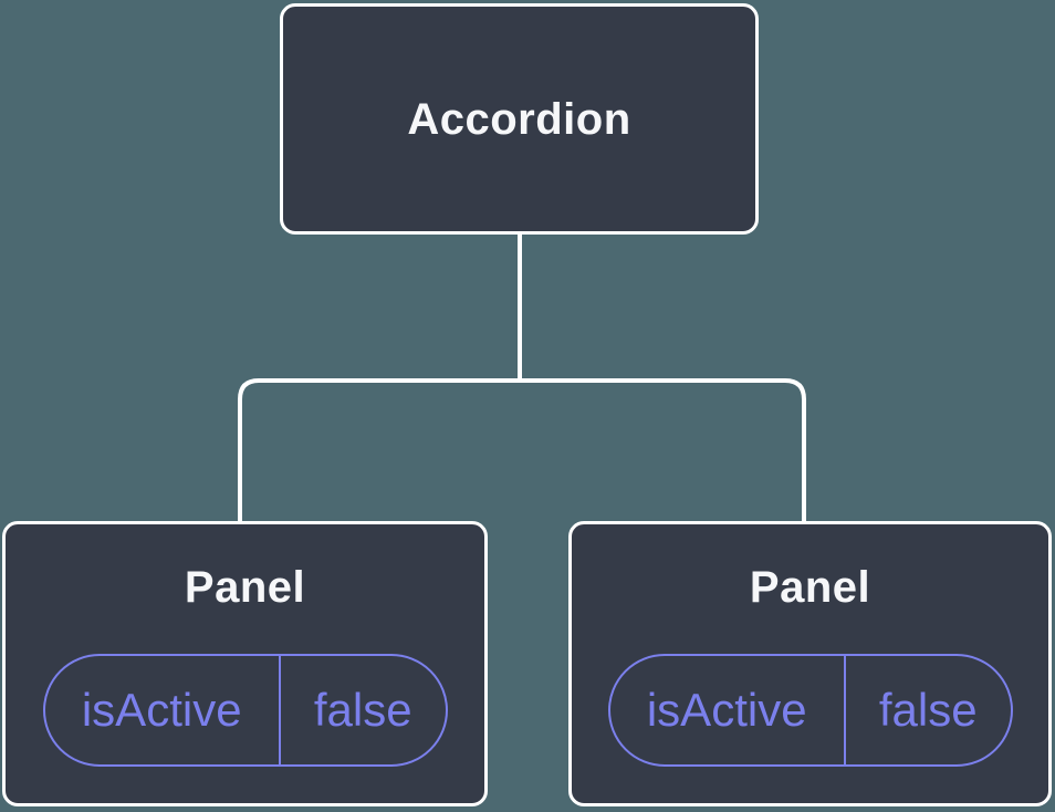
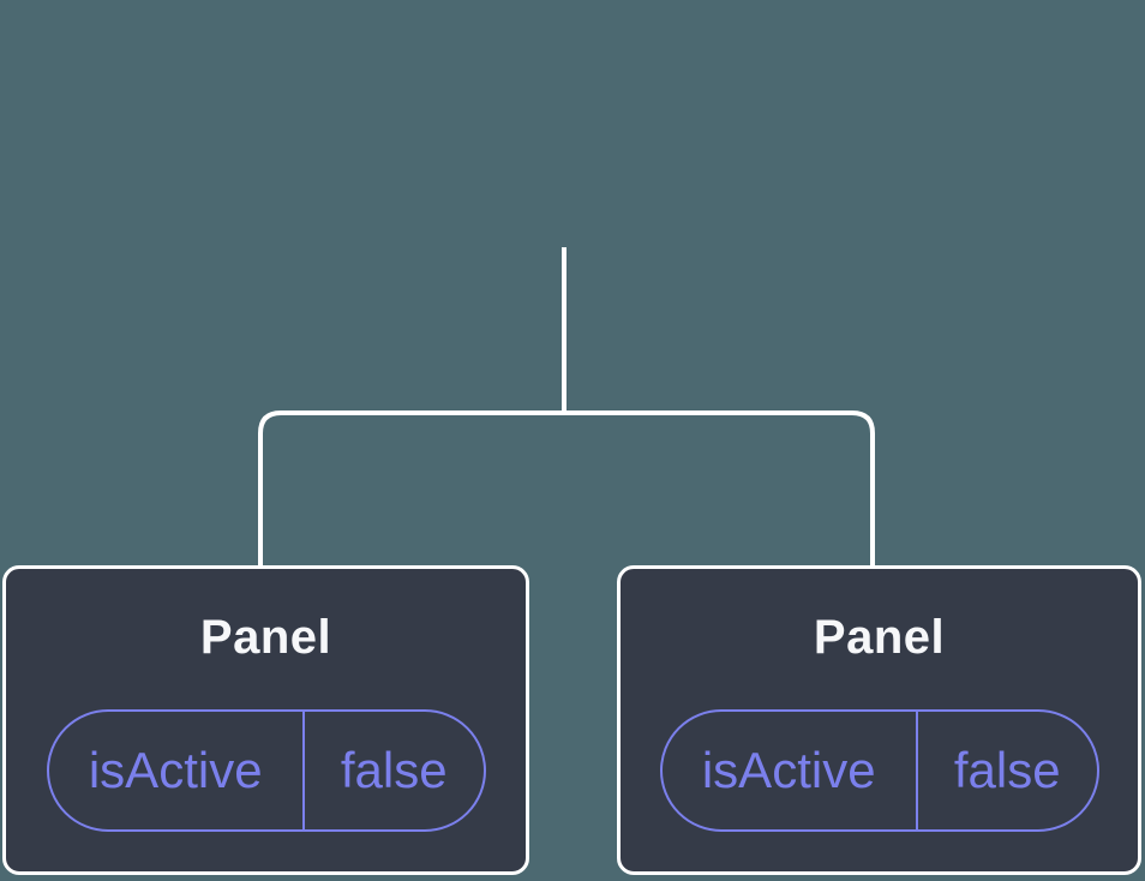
- Accordion
  Panel
  isActive
  false
  Panel
  isActive
  false
